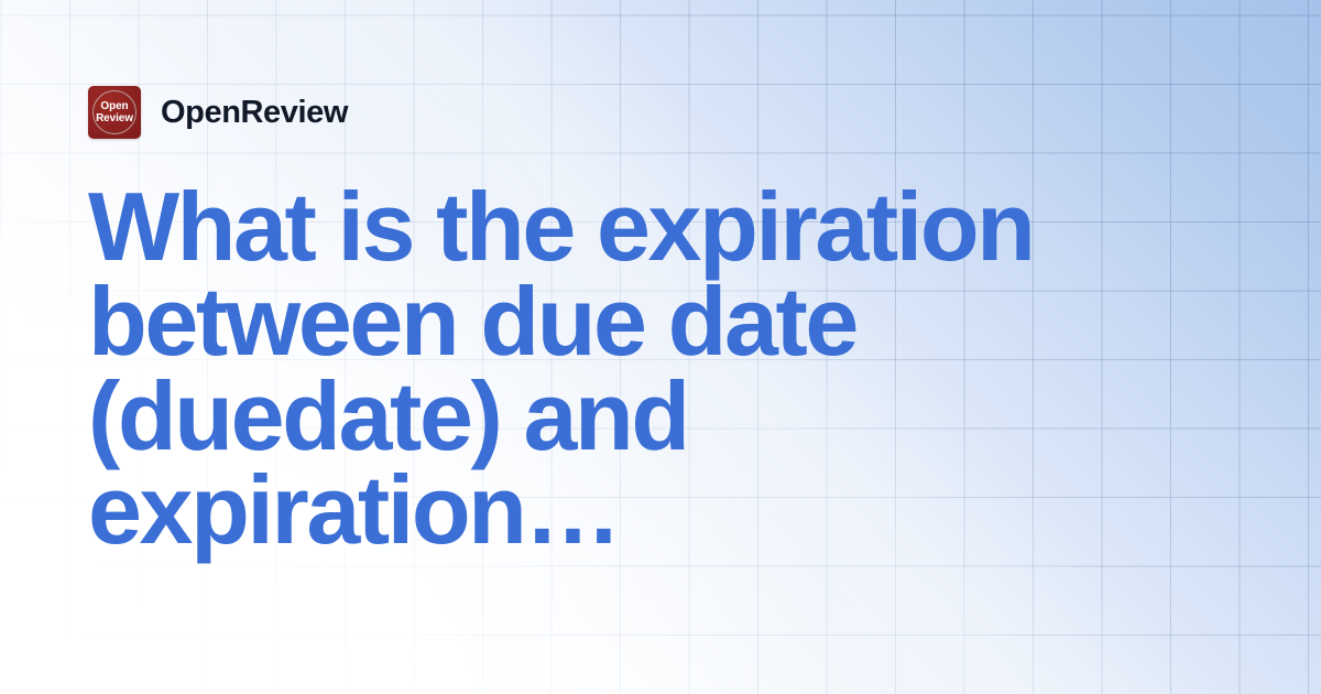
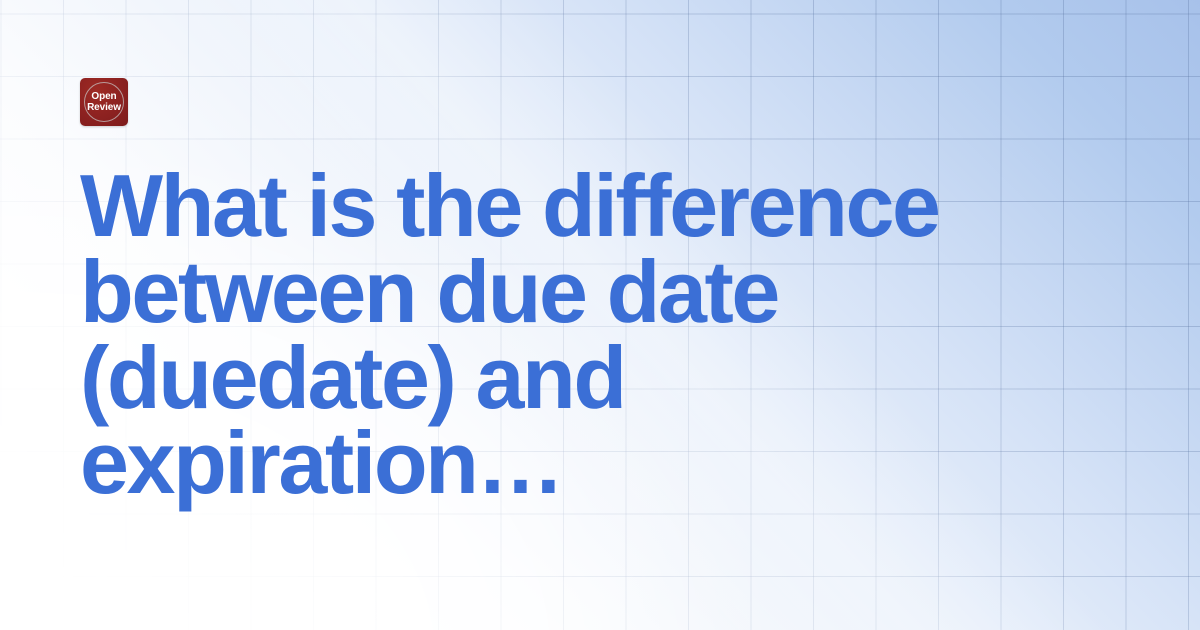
  Open
  Review
- OpenReview
- What is the expiration between due date (duedate) and expiration…
+ What is the difference between due date (duedate) and expiration…
